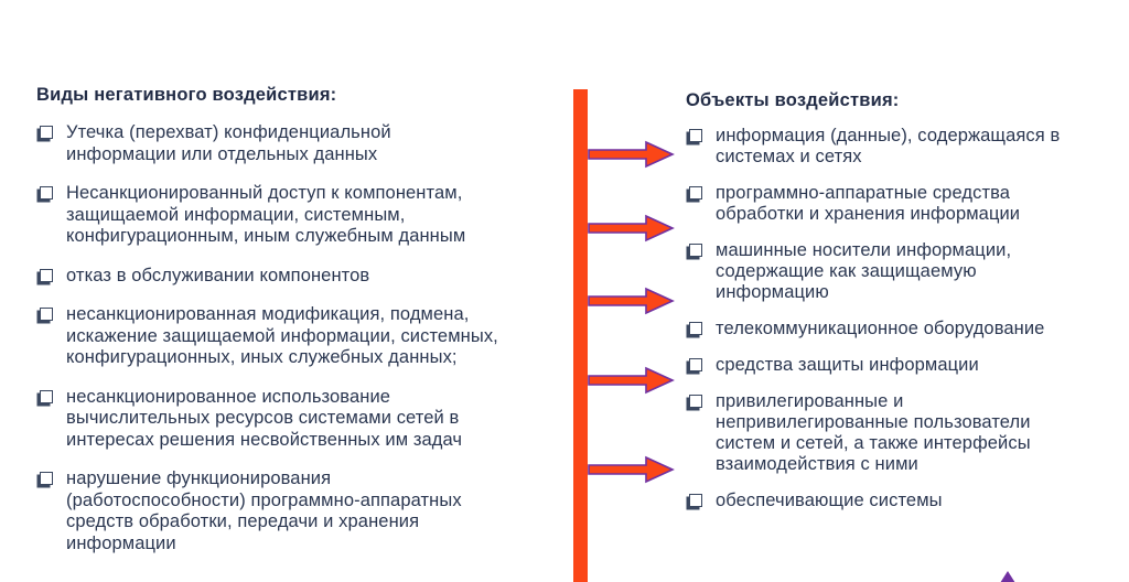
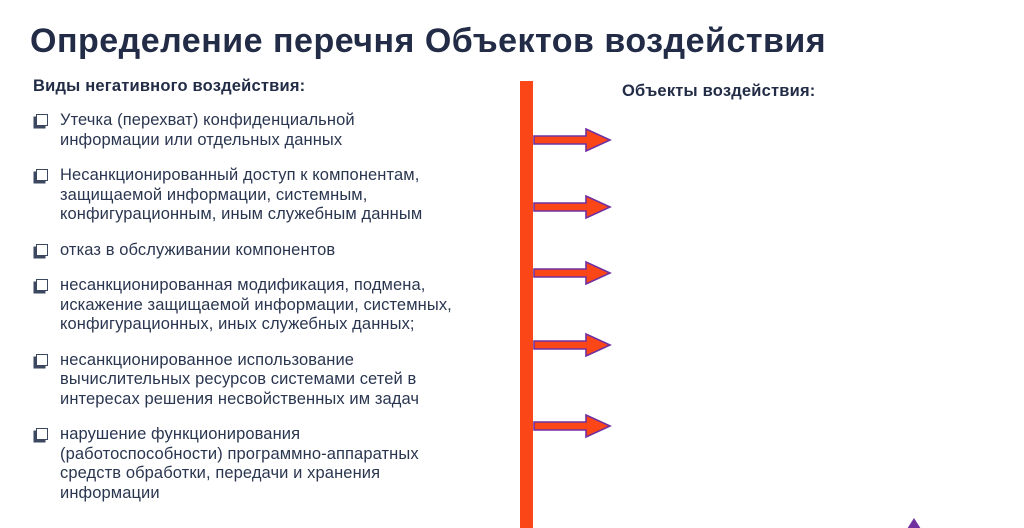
+ Определение перечня Объектов воздействия
  Виды негативного воздействия:
  Утечка (перехват) конфиденциальной
  информации или отдельных данных
  Несанкционированный доступ к компонентам,
  защищаемой информации, системным,
  конфигурационным, иным служебным данным
  отказ в обслуживании компонентов
  несанкционированная модификация, подмена,
  искажение защищаемой информации, системных,
  конфигурационных, иных служебных данных;
  несанкционированное использование
  вычислительных ресурсов системами сетей в
  интересах решения несвойственных им задач
  нарушение функционирования
  (работоспособности) программно-аппаратных
  средств обработки, передачи и хранения
  информации
  Объекты воздействия:
- информация (данные), содержащаяся в
- системах и сетях
- программно-аппаратные средства
- обработки и хранения информации
- машинные носители информации,
- содержащие как защищаемую
- информацию
- телекоммуникационное оборудование
- средства защиты информации
- привилегированные и
- непривилегированные пользователи
- систем и сетей, а также интерфейсы
- взаимодействия с ними
- обеспечивающие системы
